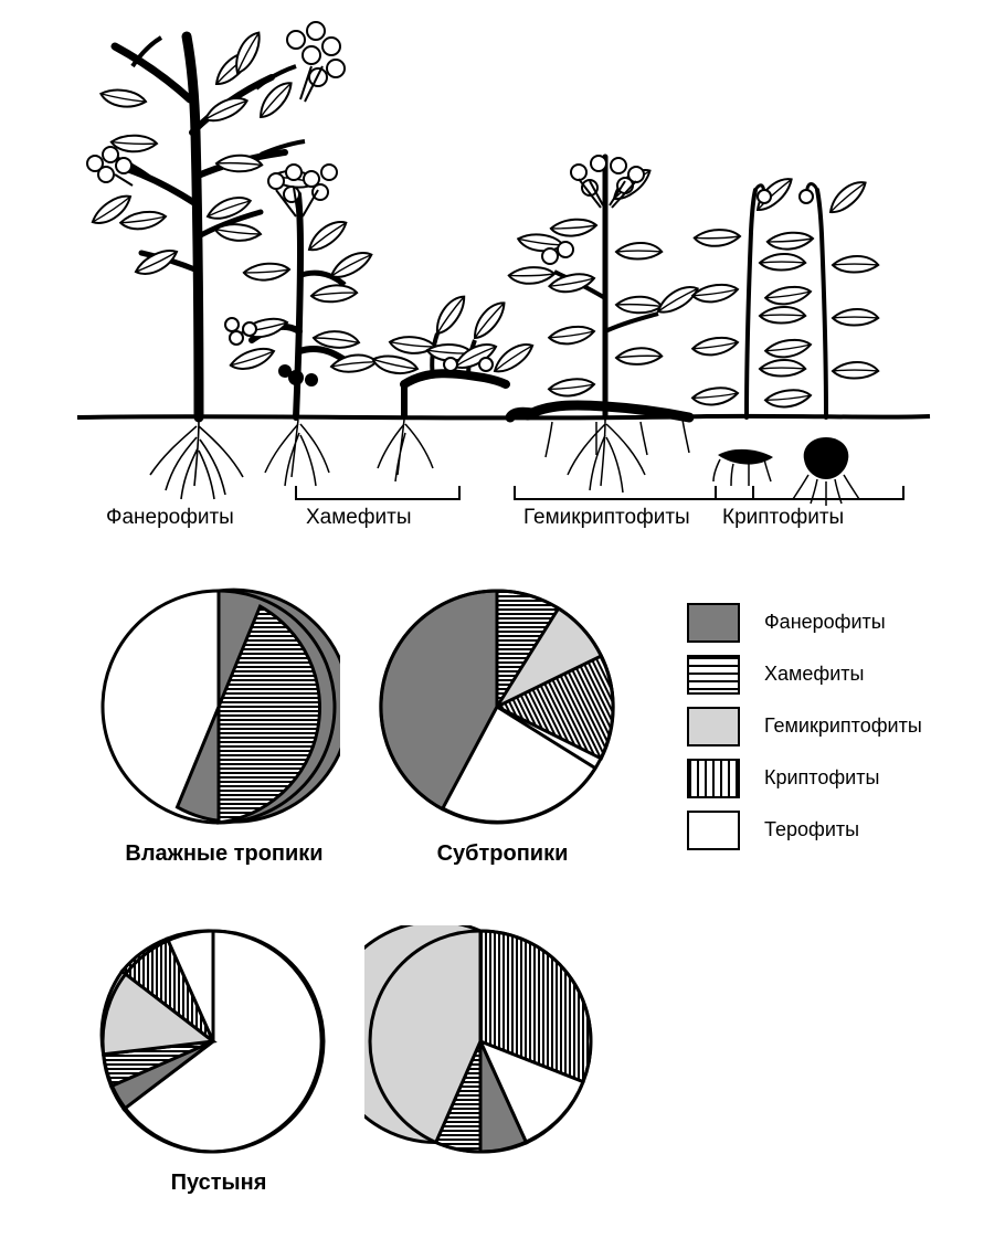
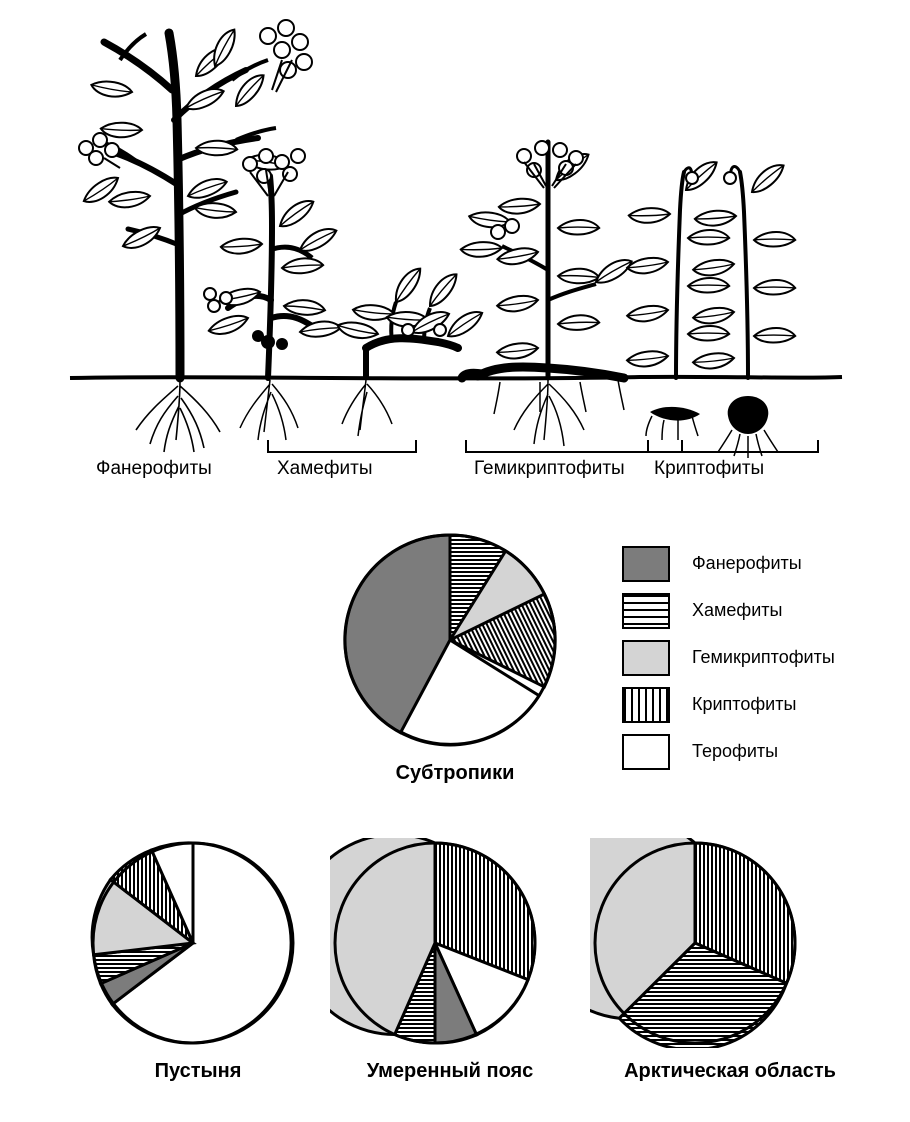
  Фанерофиты
  Хамефиты
  Гемикриптофиты
  Криптофиты
  Фанерофиты
  Хамефиты
  Гемикриптофиты
  Криптофиты
  Терофиты
- Влажные тропики
  Субтропики
  Пустыня
+ Умеренный пояс
+ Арктическая область
